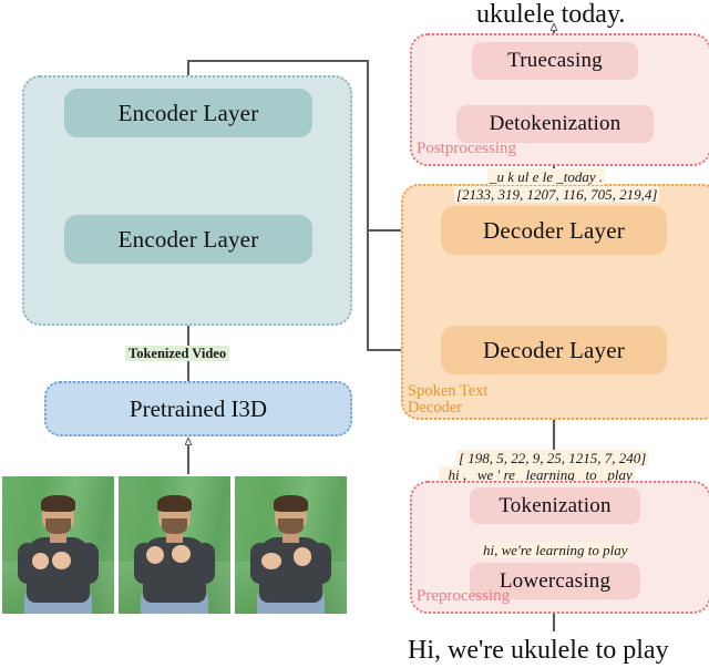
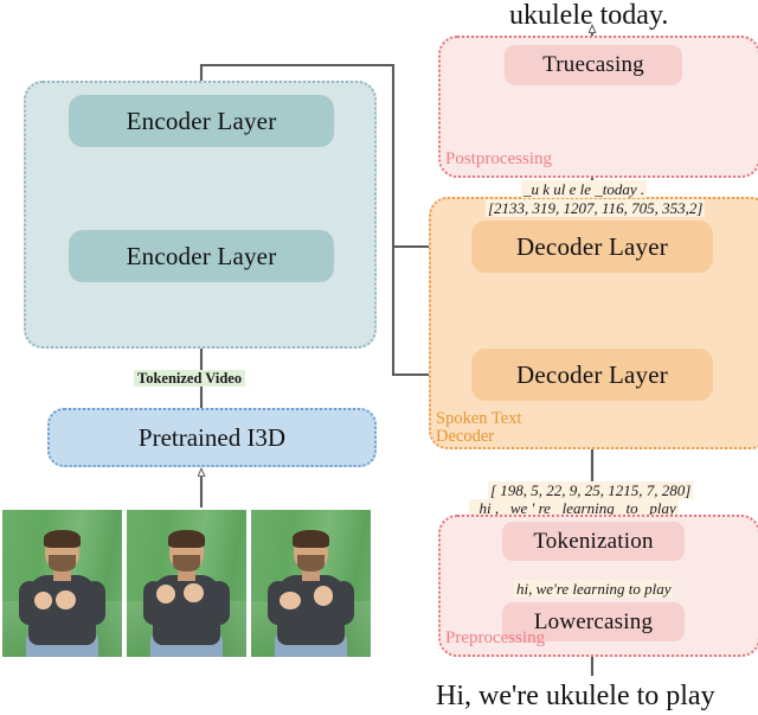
  Encoder Layer
  Encoder Layer
  Tokenized Video
  Pretrained I3D
  Truecasing
- Detokenization
  Postprocessing
  Decoder Layer
  Decoder Layer
  Spoken Text
  Decoder
  _u k ul e le _today .
- [2133, 319, 1207, 116, 705, 219,4]
+ [2133, 319, 1207, 116, 705, 353,2]
- [ 198, 5, 22, 9, 25, 1215, 7, 240]
+ [ 198, 5, 22, 9, 25, 1215, 7, 280]
  _hi , _we ' re _learning _to _play
  Tokenization
  Lowercasing
  Preprocessing
  hi, we're learning to play
  ukulele today.
  Hi, we're ukulele to play
